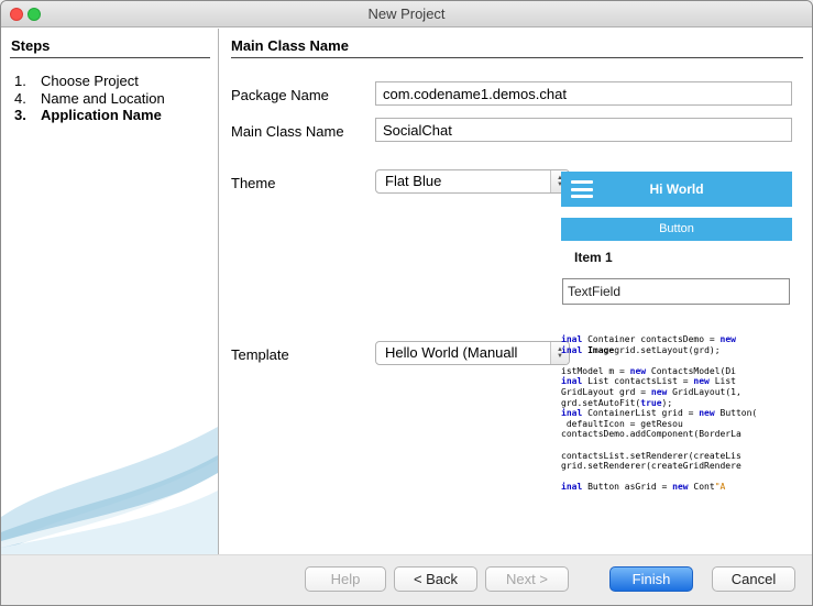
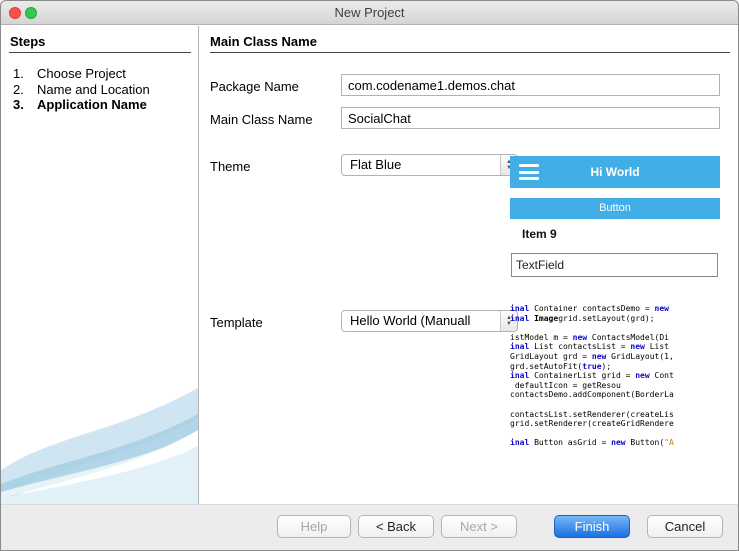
  New Project
  Steps
  1.
  Choose Project
- 4.
+ 2.
  Name and Location
  3.
  Application Name
  Main Class Name
  Package Name
  com.codename1.demos.chat
  Main Class Name
  SocialChat
  Theme
  Flat Blue
  Template
  Hello World (Manuall
  Hi World
  Button
- Item 1
+ Item 9
  TextField
  inal Container contactsDemo = new
  inal Imagegrid.setLayout(grd);
  istModel m = new ContactsModel(Di
  inal List contactsList = new List
  GridLayout grd = new GridLayout(1,
  grd.setAutoFit(true);
- inal ContainerList grid = new Button(
+ inal ContainerList grid = new Cont
  defaultIcon = getResou
  contactsDemo.addComponent(BorderLa
  contactsList.setRenderer(createLis
  grid.setRenderer(createGridRendere
- inal Button asGrid = new Cont"A
+ inal Button asGrid = new Button("A
  Help
  < Back
  Next >
  Finish
  Cancel
